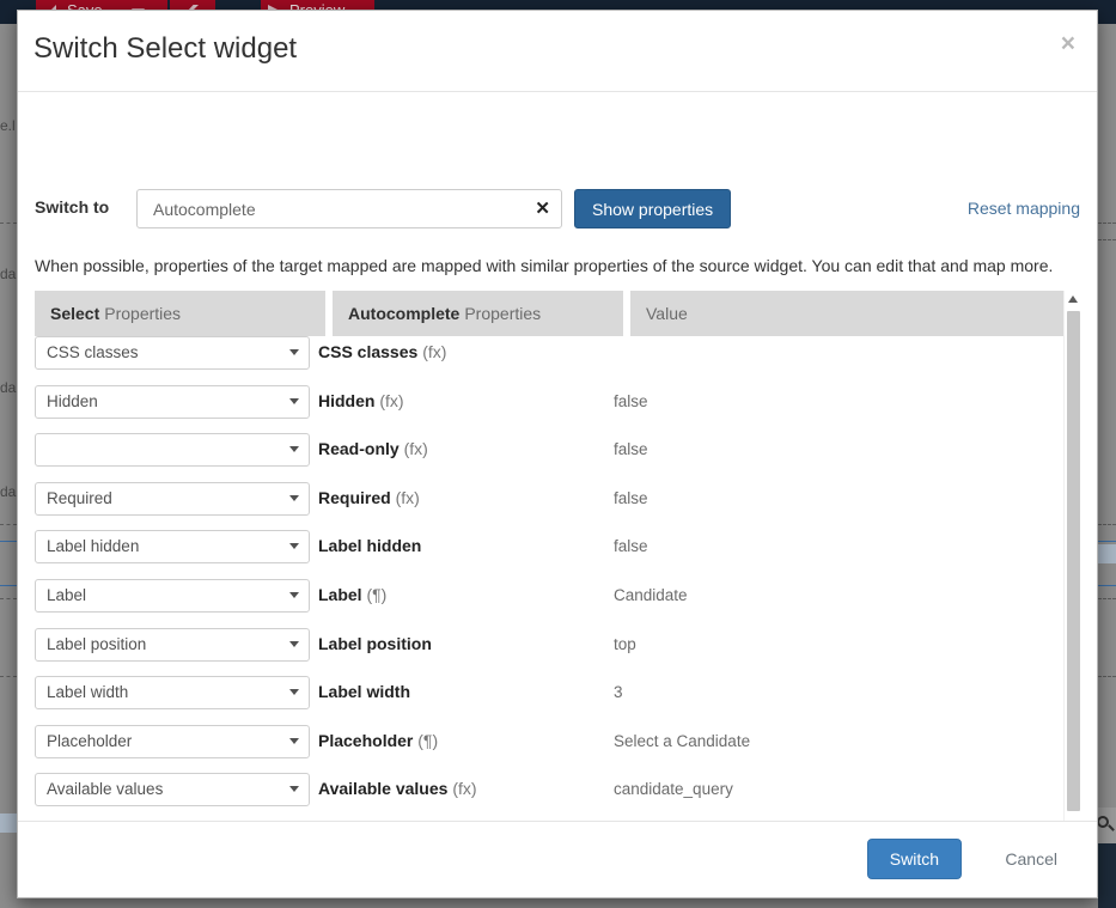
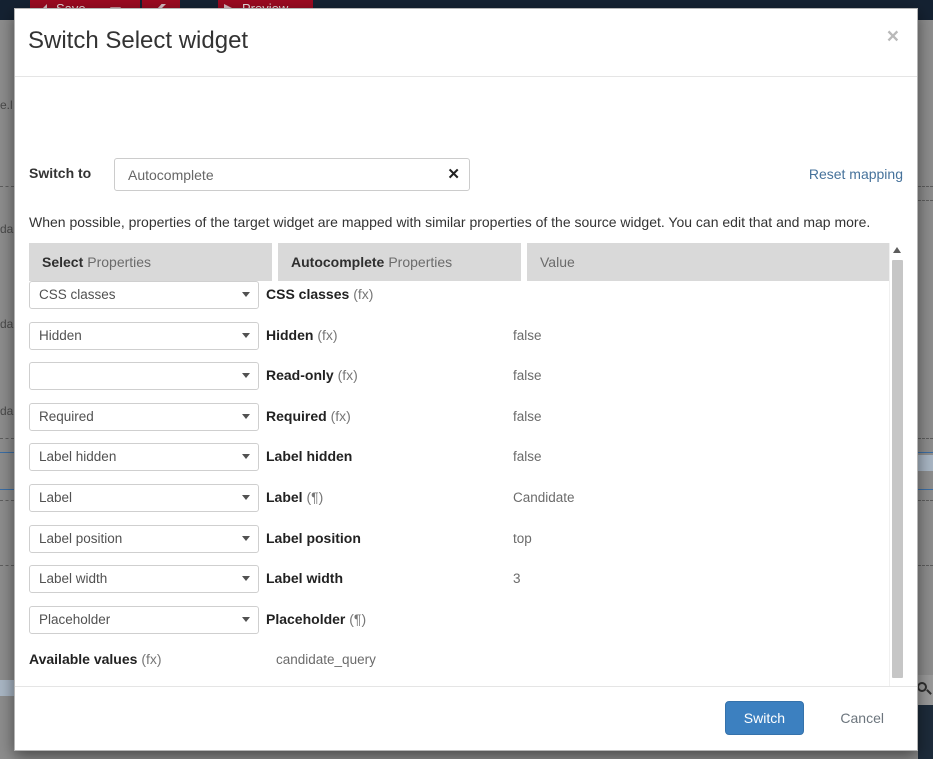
  e.l
  da
  da
  da
  Switch Select widget
  ×
  Switch to
  Autocomplete
  ✕
- Show properties
  Reset mapping
- When possible, properties of the target mapped are mapped with similar properties of the source widget. You can edit that and map more.
+ When possible, properties of the target widget are mapped with similar properties of the source widget. You can edit that and map more.
  Select
  Properties
  Autocomplete
  Properties
  Value
  CSS classes
  CSS classes (fx)
  Hidden
  Hidden (fx)
  false
  Read-only (fx)
  false
  Required
  Required (fx)
  false
  Label hidden
  Label hidden
  false
  Label
  Label (¶)
  Candidate
  Label position
  Label position
  top
  Label width
  Label width
  3
  Placeholder
  Placeholder (¶)
- Select a Candidate
- Available values
  Available values (fx)
  candidate_query
  Switch
  Cancel
